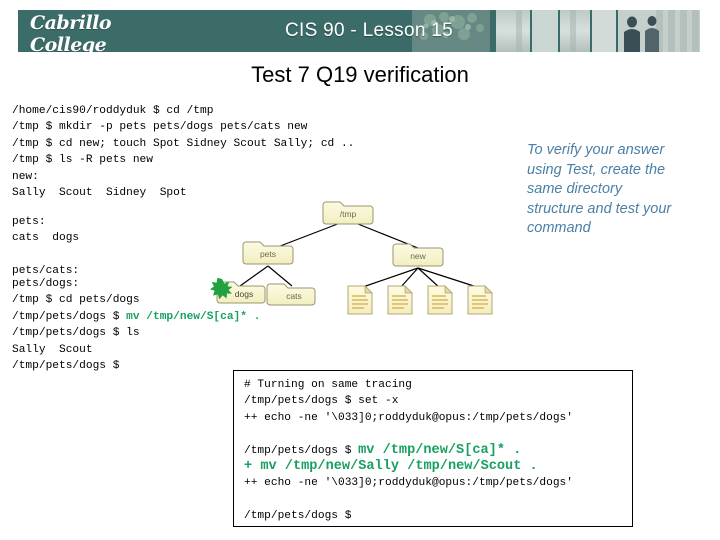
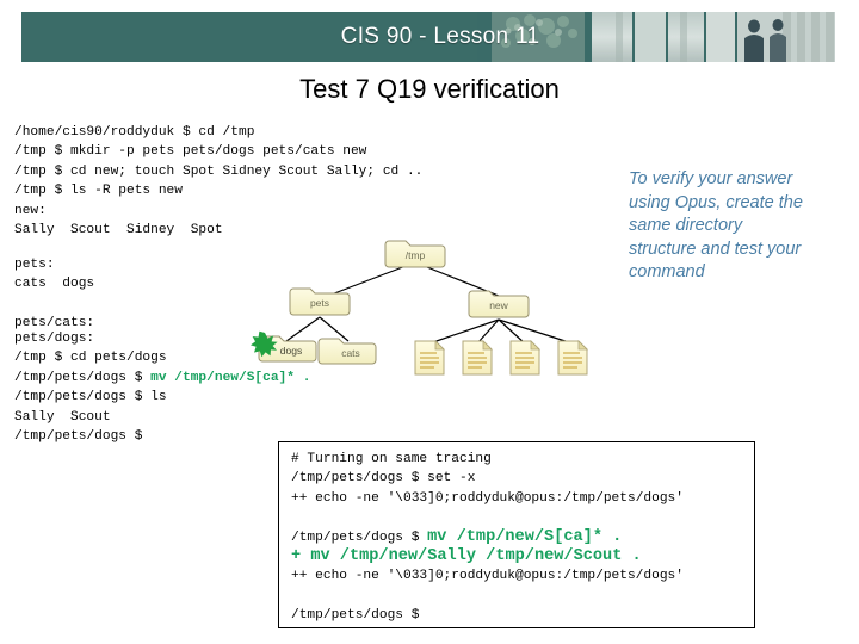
- Cabrillo College
- CIS 90 - Lesson 15
+ CIS 90 - Lesson 11
  Test 7 Q19 verification
  /home/cis90/roddyduk $ cd /tmp
  /tmp $ mkdir -p pets pets/dogs pets/cats new
  /tmp $ cd new; touch Spot Sidney Scout Sally; cd ..
  /tmp $ ls -R pets new
  new:
  Sally Scout Sidney Spot
  pets:
  cats dogs
  pets/cats:
  pets/dogs: /tmp $ cd pets/dogs /tmp/pets/dogs $ mv /tmp/new/S[ca]* . /tmp/pets/dogs $ ls Sally Scout /tmp/pets/dogs $
- To verify your answer using Test, create the same directory structure and test your command
+ To verify your answer using Opus, create the same directory structure and test your command
  /tmp
  pets
  new
  dogs
  cats
  # Turning on same tracing /tmp/pets/dogs $ set -x ++ echo -ne '\033]0;roddyduk@opus:/tmp/pets/dogs' /tmp/pets/dogs $ mv /tmp/new/S[ca]* . + mv /tmp/new/Sally /tmp/new/Scout . ++ echo -ne '\033]0;roddyduk@opus:/tmp/pets/dogs' /tmp/pets/dogs $
